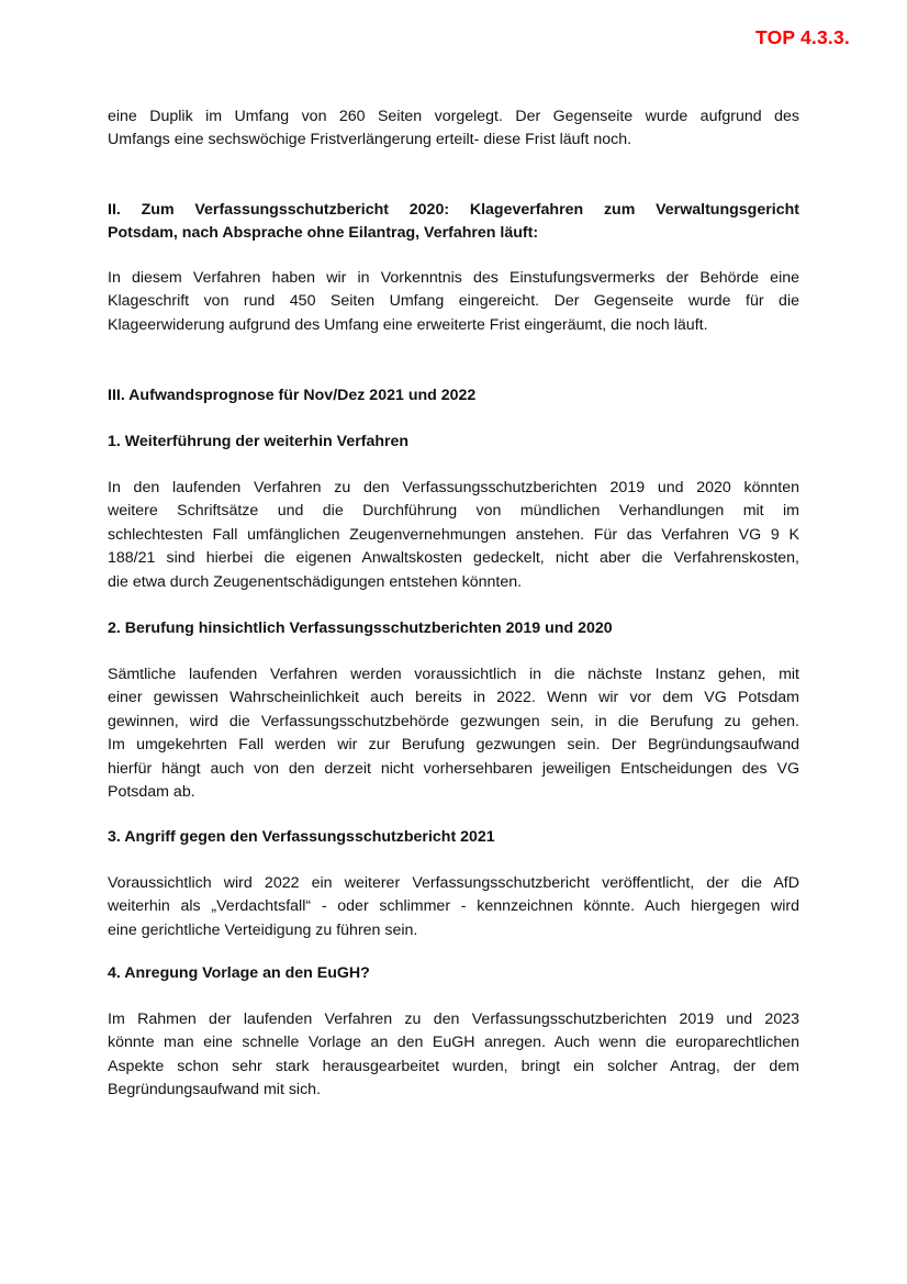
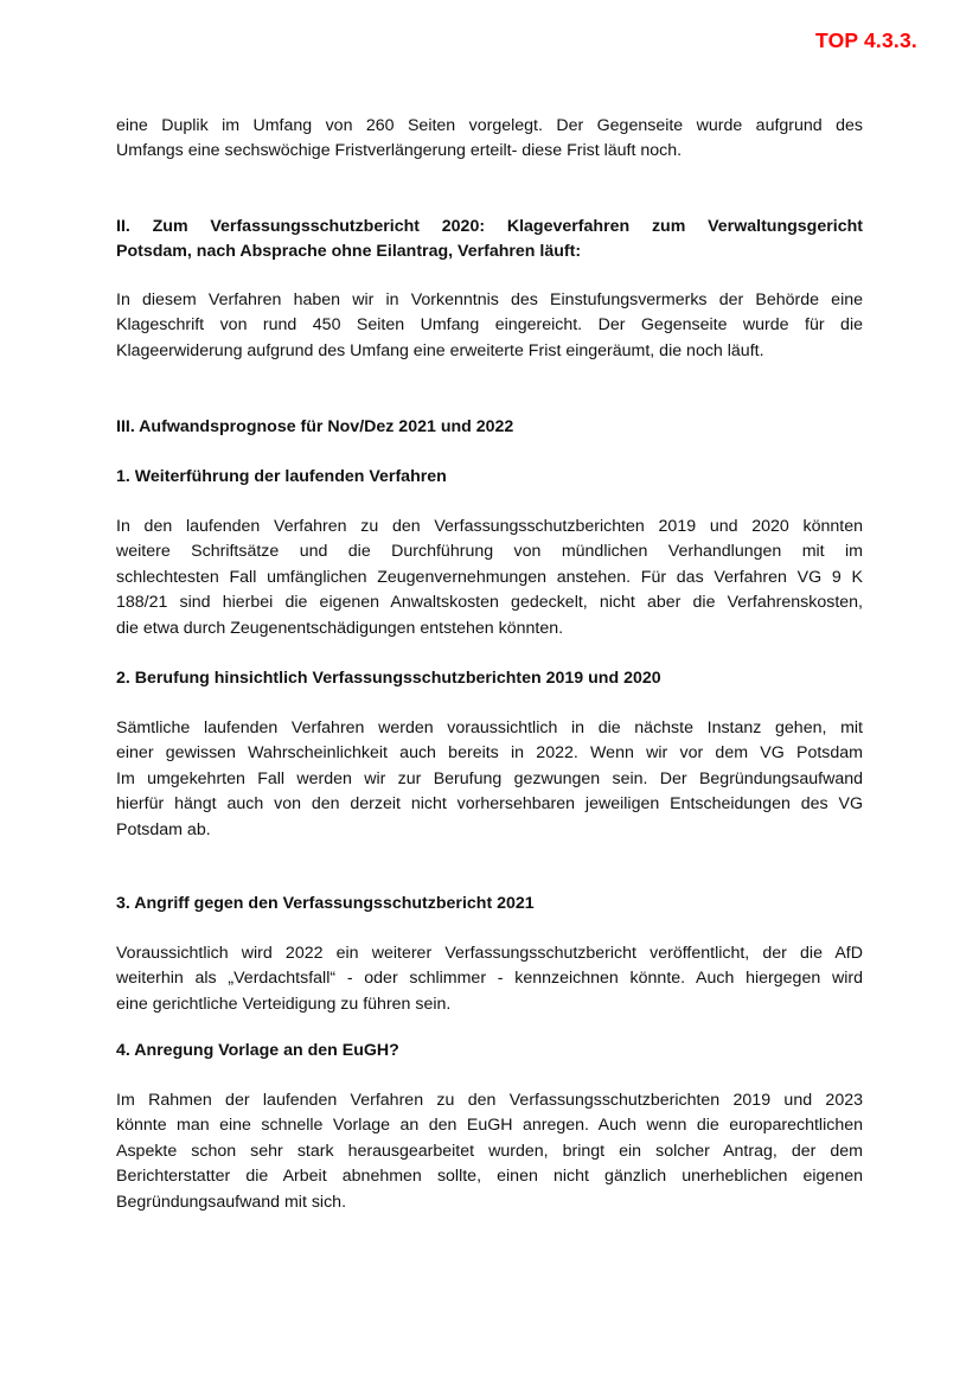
  TOP 4.3.3.
  eine Duplik im Umfang von 260 Seiten vorgelegt. Der Gegenseite wurde aufgrund des
  Umfangs eine sechswöchige Fristverlängerung erteilt- diese Frist läuft noch.
  II. Zum Verfassungsschutzbericht 2020: Klageverfahren zum Verwaltungsgericht
  Potsdam, nach Absprache ohne Eilantrag, Verfahren läuft:
  In diesem Verfahren haben wir in Vorkenntnis des Einstufungsvermerks der Behörde eine
  Klageschrift von rund 450 Seiten Umfang eingereicht. Der Gegenseite wurde für die
  Klageerwiderung aufgrund des Umfang eine erweiterte Frist eingeräumt, die noch läuft.
  III. Aufwandsprognose für Nov/Dez 2021 und 2022
- 1. Weiterführung der weiterhin Verfahren
+ 1. Weiterführung der laufenden Verfahren
  In den laufenden Verfahren zu den Verfassungsschutzberichten 2019 und 2020 könnten
  weitere Schriftsätze und die Durchführung von mündlichen Verhandlungen mit im
  schlechtesten Fall umfänglichen Zeugenvernehmungen anstehen. Für das Verfahren VG 9 K
  188/21 sind hierbei die eigenen Anwaltskosten gedeckelt, nicht aber die Verfahrenskosten,
  die etwa durch Zeugenentschädigungen entstehen könnten.
  2. Berufung hinsichtlich Verfassungsschutzberichten 2019 und 2020
  Sämtliche laufenden Verfahren werden voraussichtlich in die nächste Instanz gehen, mit
  einer gewissen Wahrscheinlichkeit auch bereits in 2022. Wenn wir vor dem VG Potsdam
- gewinnen, wird die Verfassungsschutzbehörde gezwungen sein, in die Berufung zu gehen.
  Im umgekehrten Fall werden wir zur Berufung gezwungen sein. Der Begründungsaufwand
  hierfür hängt auch von den derzeit nicht vorhersehbaren jeweiligen Entscheidungen des VG
  Potsdam ab.
  3. Angriff gegen den Verfassungsschutzbericht 2021
  Voraussichtlich wird 2022 ein weiterer Verfassungsschutzbericht veröffentlicht, der die AfD
  weiterhin als „Verdachtsfall“ - oder schlimmer - kennzeichnen könnte. Auch hiergegen wird
  eine gerichtliche Verteidigung zu führen sein.
  4. Anregung Vorlage an den EuGH?
  Im Rahmen der laufenden Verfahren zu den Verfassungsschutzberichten 2019 und 2023
  könnte man eine schnelle Vorlage an den EuGH anregen. Auch wenn die europarechtlichen
  Aspekte schon sehr stark herausgearbeitet wurden, bringt ein solcher Antrag, der dem
+ Berichterstatter die Arbeit abnehmen sollte, einen nicht gänzlich unerheblichen eigenen
  Begründungsaufwand mit sich.
